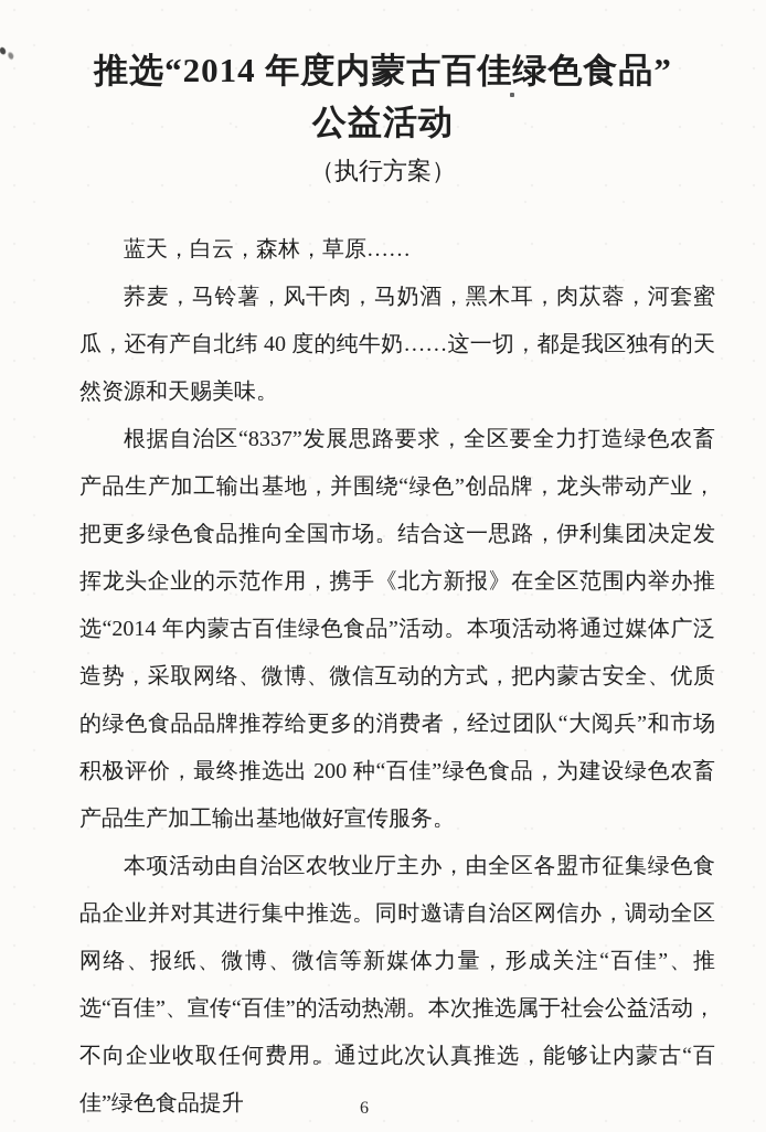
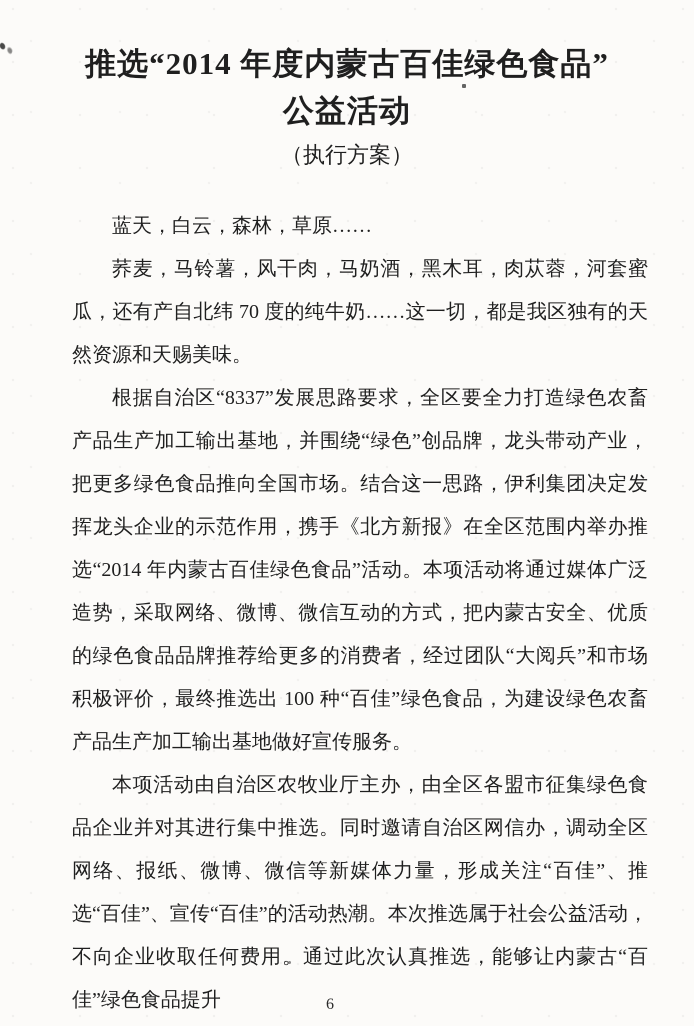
  推选“2014 年度内蒙古百佳绿色食品”
  公益活动
  （执行方案）
  蓝天，白云，森林，草原……
- 荞麦，马铃薯，风干肉，马奶酒，黑木耳，肉苁蓉，河套蜜瓜，还有产自北纬 40 度的纯牛奶……这一切，都是我区独有的天然资源和天赐美味。
+ 荞麦，马铃薯，风干肉，马奶酒，黑木耳，肉苁蓉，河套蜜瓜，还有产自北纬 70 度的纯牛奶……这一切，都是我区独有的天然资源和天赐美味。
- 根据自治区“8337”发展思路要求，全区要全力打造绿色农畜产品生产加工输出基地，并围绕“绿色”创品牌，龙头带动产业，把更多绿色食品推向全国市场。结合这一思路，伊利集团决定发挥龙头企业的示范作用，携手《北方新报》在全区范围内举办推选“2014 年内蒙古百佳绿色食品”活动。本项活动将通过媒体广泛造势，采取网络、微博、微信互动的方式，把内蒙古安全、优质的绿色食品品牌推荐给更多的消费者，经过团队“大阅兵”和市场积极评价，最终推选出 200 种“百佳”绿色食品，为建设绿色农畜产品生产加工输出基地做好宣传服务。
+ 根据自治区“8337”发展思路要求，全区要全力打造绿色农畜产品生产加工输出基地，并围绕“绿色”创品牌，龙头带动产业，把更多绿色食品推向全国市场。结合这一思路，伊利集团决定发挥龙头企业的示范作用，携手《北方新报》在全区范围内举办推选“2014 年内蒙古百佳绿色食品”活动。本项活动将通过媒体广泛造势，采取网络、微博、微信互动的方式，把内蒙古安全、优质的绿色食品品牌推荐给更多的消费者，经过团队“大阅兵”和市场积极评价，最终推选出 100 种“百佳”绿色食品，为建设绿色农畜产品生产加工输出基地做好宣传服务。
  本项活动由自治区农牧业厅主办，由全区各盟市征集绿色食品企业并对其进行集中推选。同时邀请自治区网信办，调动全区网络、报纸、微博、微信等新媒体力量，形成关注“百佳”、推选“百佳”、宣传“百佳”的活动热潮。本次推选属于社会公益活动，不向企业收取任何费用。通过此次认真推选，能够让内蒙古“百佳”绿色食品提升
  6
